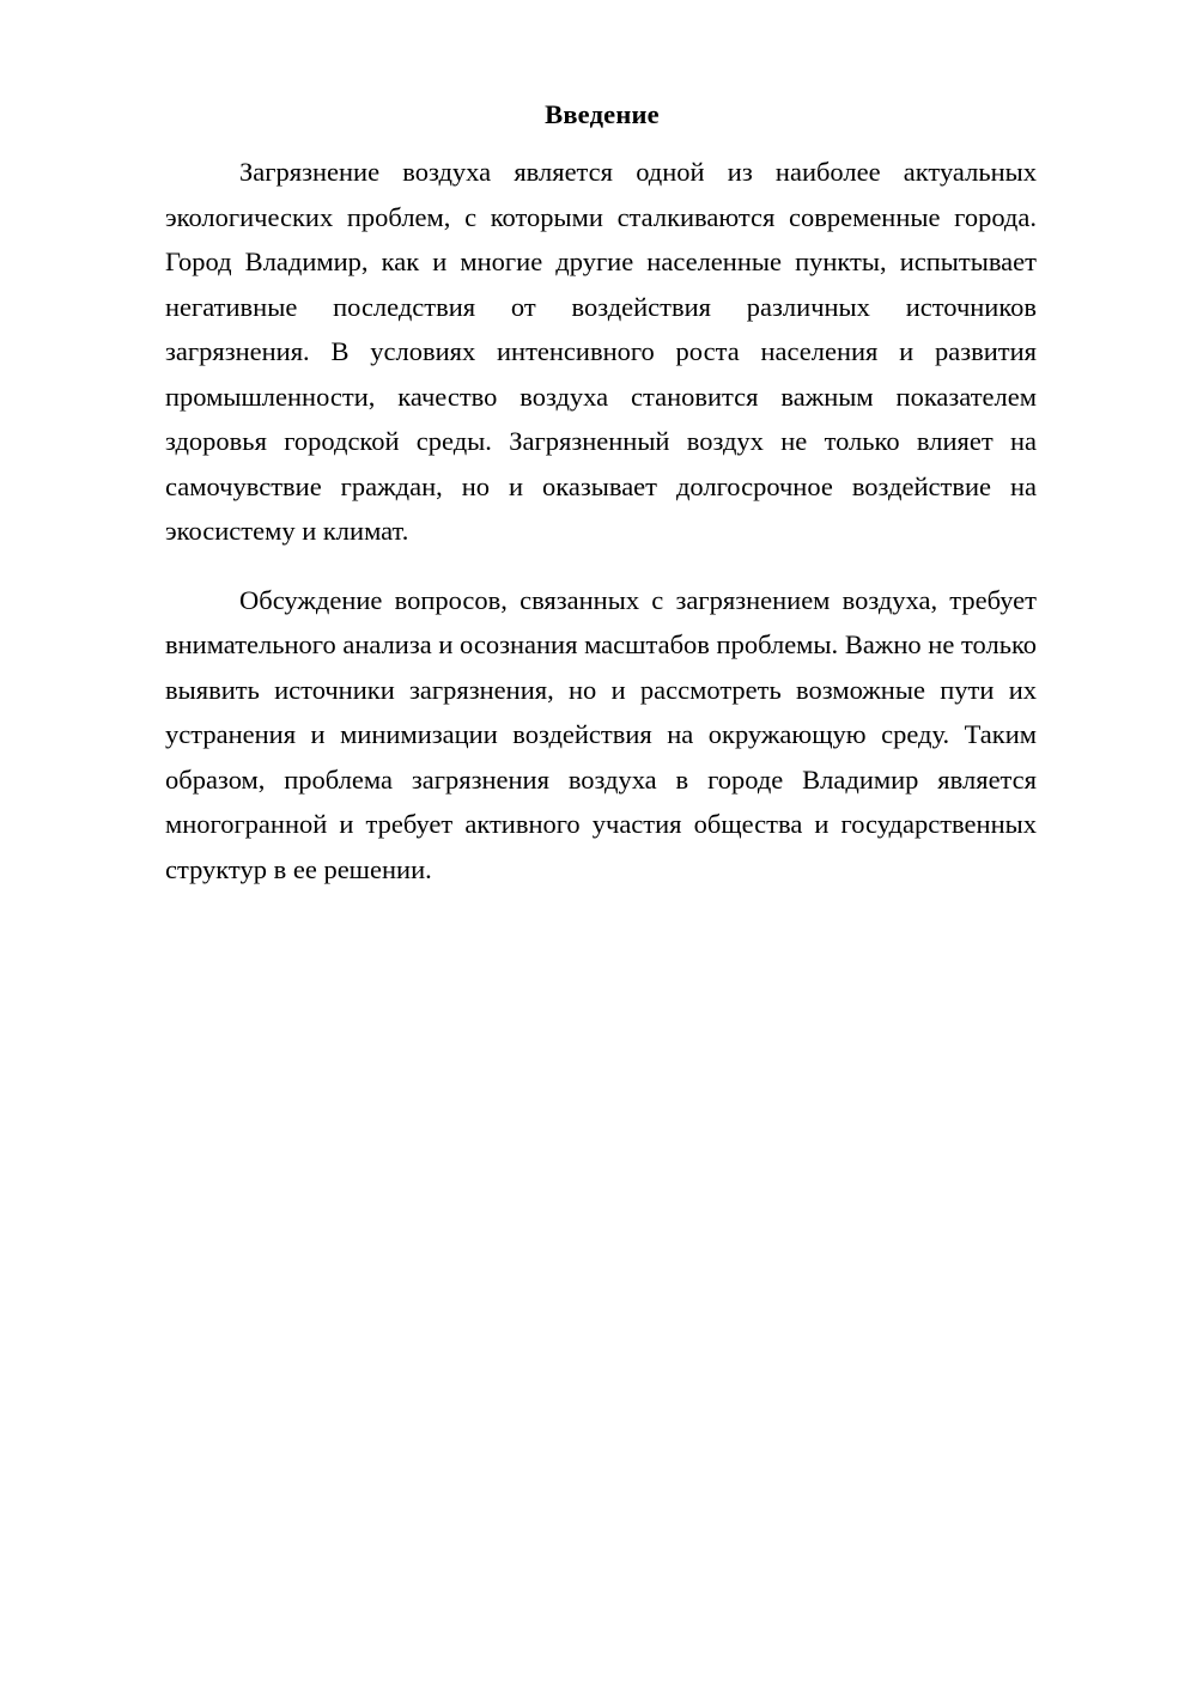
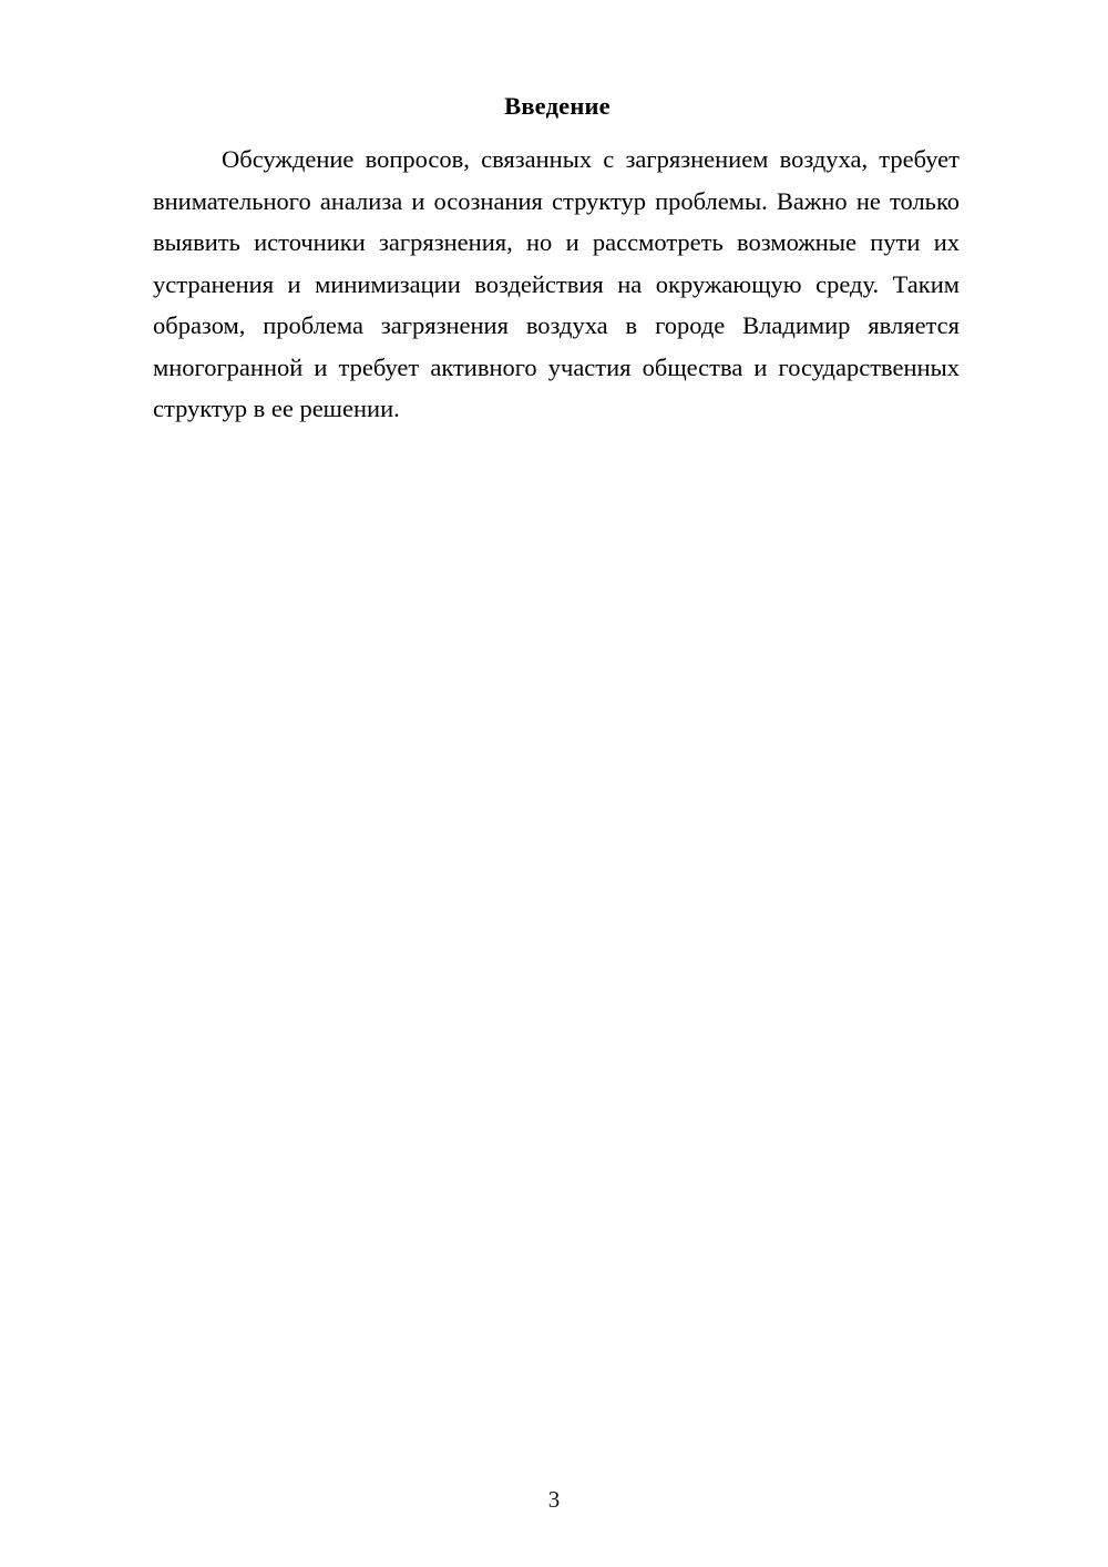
  Введение
- Загрязнение воздуха является одной из наиболее актуальных экологических проблем, с которыми сталкиваются современные города. Город Владимир, как и многие другие населенные пункты, испытывает негативные последствия от воздействия различных источников загрязнения. В условиях интенсивного роста населения и развития промышленности, качество воздуха становится важным показателем здоровья городской среды. Загрязненный воздух не только влияет на самочувствие граждан, но и оказывает долгосрочное воздействие на экосистему и климат.
- Обсуждение вопросов, связанных с загрязнением воздуха, требует внимательного анализа и осознания масштабов проблемы. Важно не только выявить источники загрязнения, но и рассмотреть возможные пути их устранения и минимизации воздействия на окружающую среду. Таким образом, проблема загрязнения воздуха в городе Владимир является многогранной и требует активного участия общества и государственных структур в ее решении.
+ Обсуждение вопросов, связанных с загрязнением воздуха, требует внимательного анализа и осознания структур проблемы. Важно не только выявить источники загрязнения, но и рассмотреть возможные пути их устранения и минимизации воздействия на окружающую среду. Таким образом, проблема загрязнения воздуха в городе Владимир является многогранной и требует активного участия общества и государственных структур в ее решении.
+ 3
